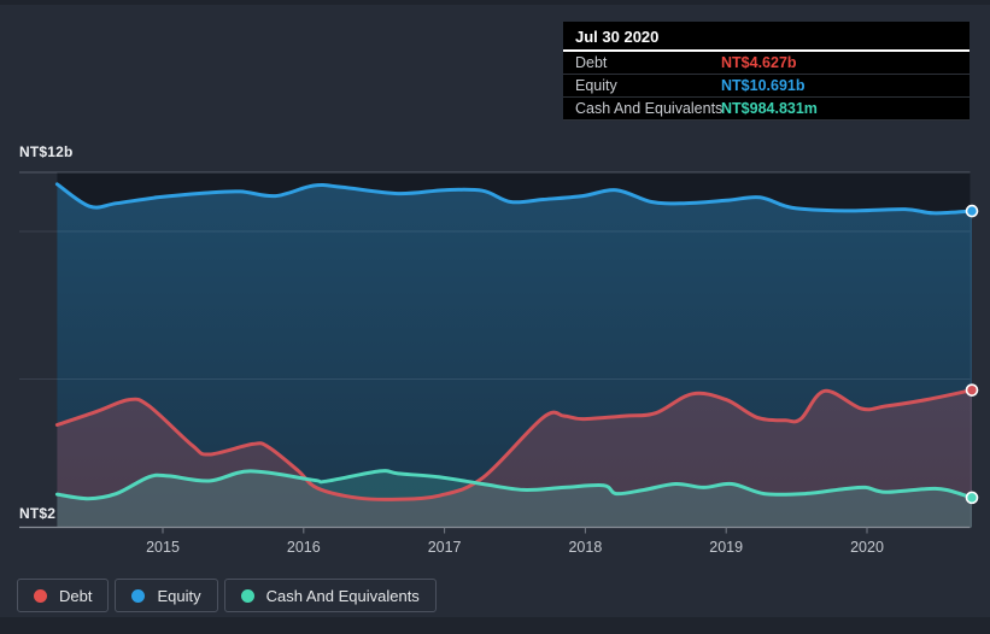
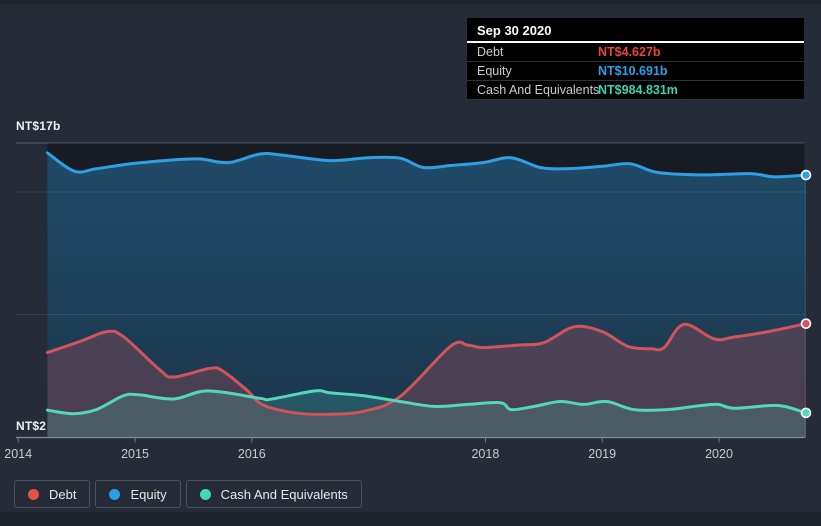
  2015
  2016
- 2017
+ 2014
  2018
  2019
  2020
- NT$12b
+ NT$17b
  NT$2
- Jul 30 2020
+ Sep 30 2020
  Debt
  NT$4.627b
  Equity
  NT$10.691b
  Cash And Equivalents
  NT$984.831m
  Debt
  Equity
  Cash And Equivalents
